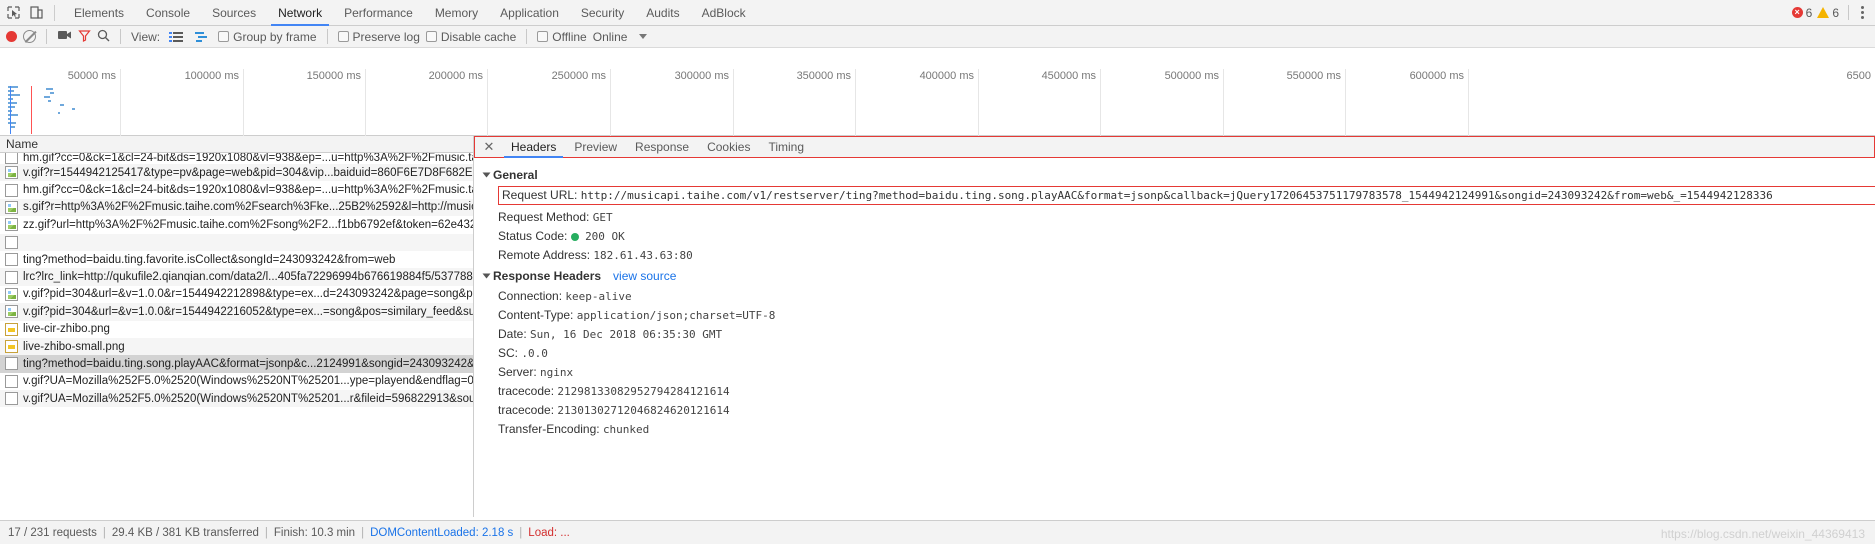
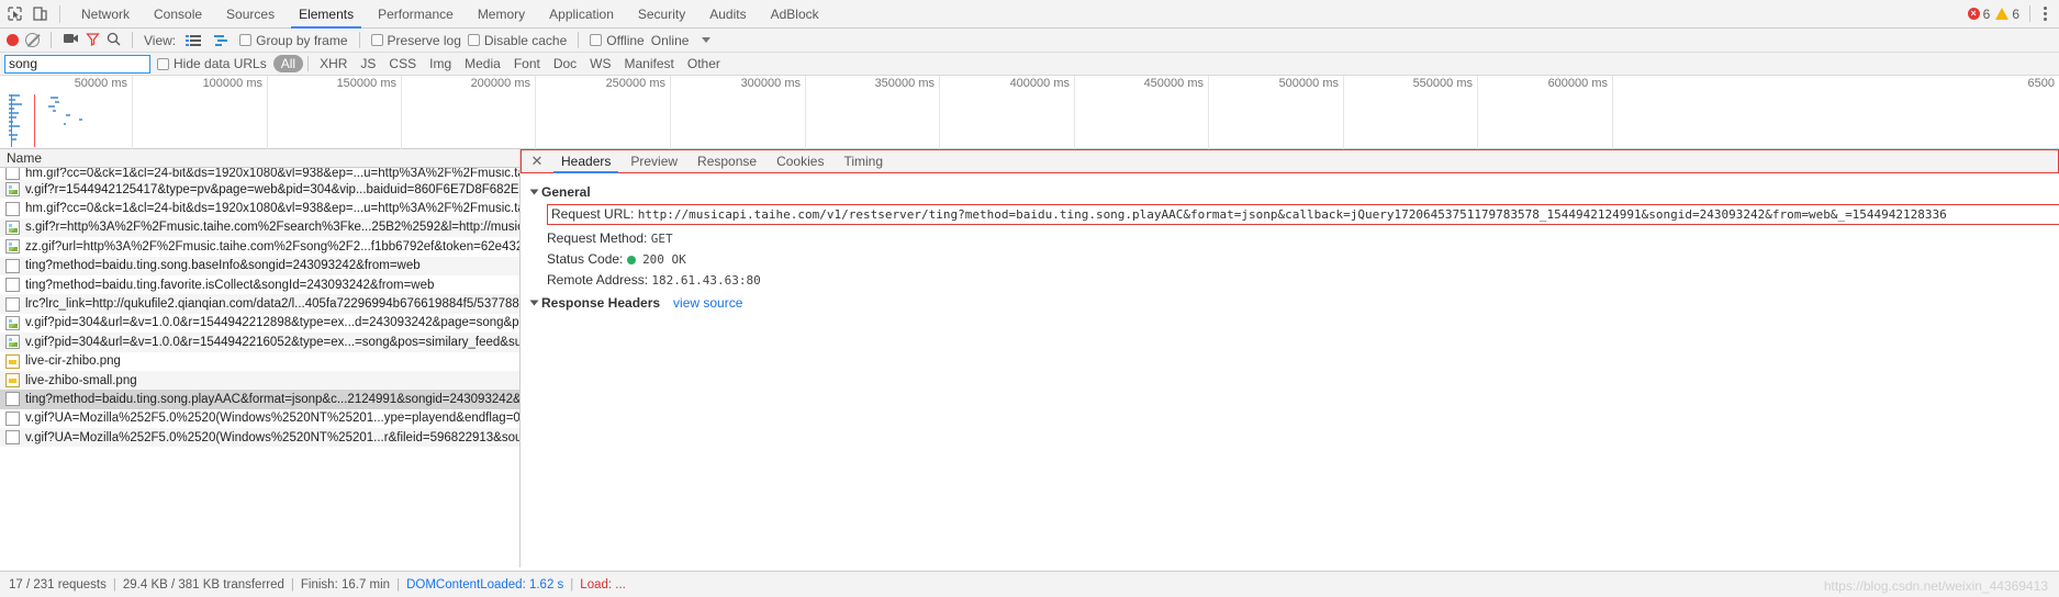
- Elements
+ Network
  Console
  Sources
- Network
+ Elements
  Performance
  Memory
  Application
  Security
  Audits
  AdBlock
  ×
  6
  6
  View:
  Group by frame
  Preserve log
  Disable cache
  Offline
  Online
+ song
+ Hide data URLs
+ All
+ XHR
+ JS
+ CSS
+ Img
+ Media
+ Font
+ Doc
+ WS
+ Manifest
+ Other
  50000 ms
  100000 ms
  150000 ms
  200000 ms
  250000 ms
  300000 ms
  350000 ms
  400000 ms
  450000 ms
  500000 ms
  550000 ms
  600000 ms
  6500
  Name
  hm.gif?cc=0&ck=1&cl=24-bit&ds=1920x1080&vl=938&ep=...u=http%3A%2F%2Fmusic.t
  v.gif?r=1544942125417&type=pv&page=web&pid=304&vip...baiduid=860F6E7D8F682E
  hm.gif?cc=0&ck=1&cl=24-bit&ds=1920x1080&vl=938&ep=...u=http%3A%2F%2Fmusic.t
  s.gif?r=http%3A%2F%2Fmusic.taihe.com%2Fsearch%3Fke...25B2%2592&l=http://musi
  zz.gif?url=http%3A%2F%2Fmusic.taihe.com%2Fsong%2F2...f1bb6792ef&token=62e43
+ ting?method=baidu.ting.song.baseInfo&songid=243093242&from=web
  ting?method=baidu.ting.favorite.isCollect&songId=243093242&from=web
  lrc?lrc_link=http://qukufile2.qianqian.com/data2/l...405fa72296994b676619884f5/537788
  v.gif?pid=304&url=&v=1.0.0&r=1544942212898&type=ex...d=243093242&page=song&p
  v.gif?pid=304&url=&v=1.0.0&r=1544942216052&type=ex...=song&pos=similary_feed&su
  live-cir-zhibo.png
  live-zhibo-small.png
  ting?method=baidu.ting.song.playAAC&format=jsonp&c...2124991&songid=243093242&
  v.gif?UA=Mozilla%252F5.0%2520(Windows%2520NT%25201...ype=playend&endflag=0
  v.gif?UA=Mozilla%252F5.0%2520(Windows%2520NT%25201...r&fileid=596822913&sou
  ✕
  Headers
  Preview
  Response
  Cookies
  Timing
  General
  Request URL: http://musicapi.taihe.com/v1/restserver/ting?method=baidu.ting.song.playAAC&format=jsonp&callback=jQuery17206453751179783578_1544942124991&songid=243093242&from=web&_=1544942128336
  Request Method: GET
  Status Code: 200 OK
  Remote Address: 182.61.43.63:80
  Response Headers
  view source
- Connection: keep-alive
- Content-Type: application/json;charset=UTF-8
- Date: Sun, 16 Dec 2018 06:35:30 GMT
- SC: .0.0
- Server: nginx
- tracecode: 21298133082952794284121614
- tracecode: 21301302712046824620121614
- Transfer-Encoding: chunked
  17 / 231 requests
  |
  29.4 KB / 381 KB transferred
  |
- Finish: 10.3 min
+ Finish: 16.7 min
  |
- DOMContentLoaded: 2.18 s
+ DOMContentLoaded: 1.62 s
  |
  Load: ...
  https://blog.csdn.net/weixin_44369413
